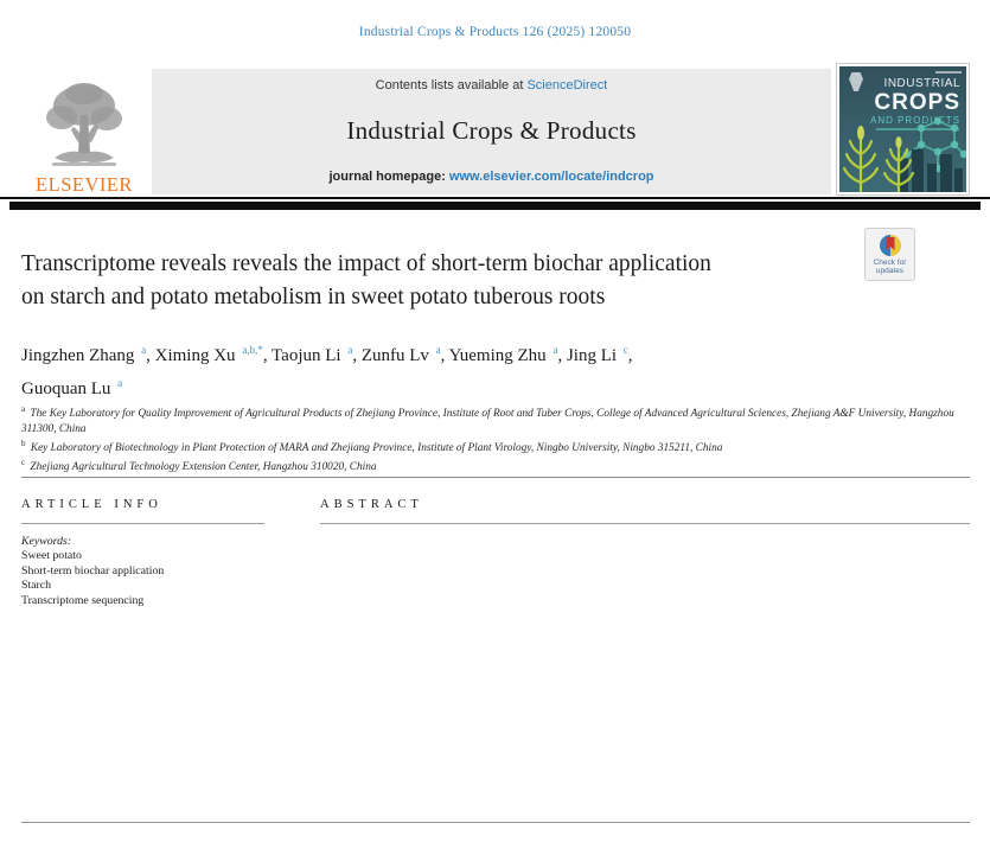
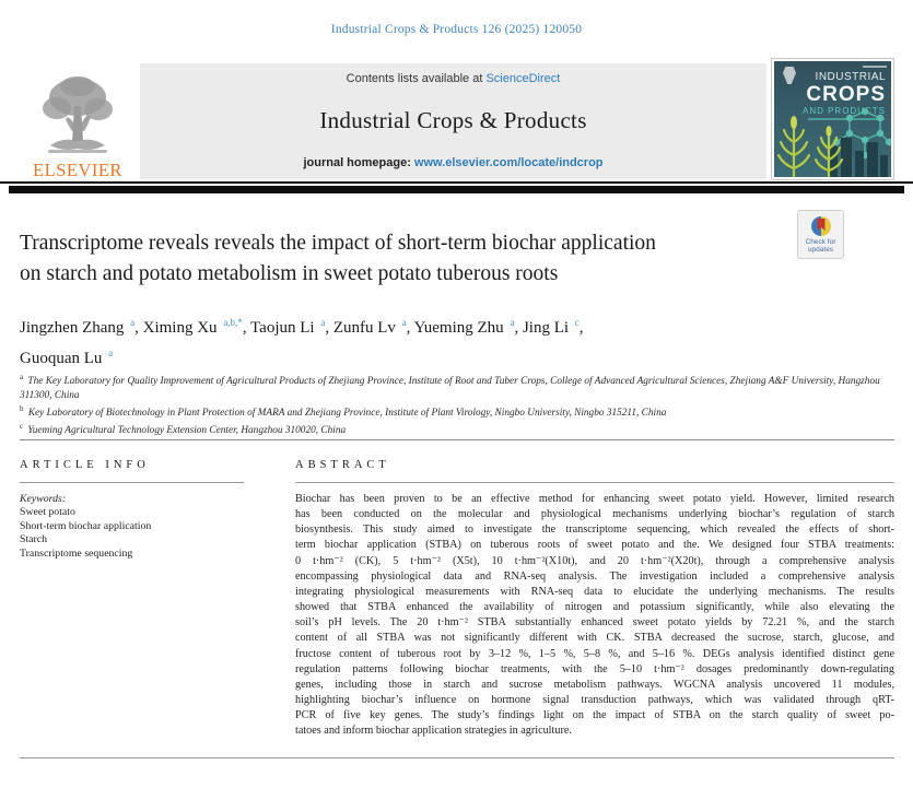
  Industrial Crops & Products 126 (2025) 120050
  ELSEVIER
  Contents lists available at ScienceDirect
  Industrial Crops & Products
  journal homepage: www.elsevier.com/locate/indcrop
  INDUSTRIAL
  CROPS
  AND PRODUCTS
  Transcriptome reveals reveals the impact of short-term biochar application
  on starch and potato metabolism in sweet potato tuberous roots
  Jingzhen Zhang a, Ximing Xu a,b,*, Taojun Li a, Zunfu Lv a, Yueming Zhu a, Jing Li c,
  Guoquan Lu a
  a The Key Laboratory for Quality Improvement of Agricultural Products of Zhejiang Province, Institute of Root and Tuber Crops, College of Advanced Agricultural Sciences, Zhejiang A&F University, Hangzhou 311300, China
  b Key Laboratory of Biotechnology in Plant Protection of MARA and Zhejiang Province, Institute of Plant Virology, Ningbo University, Ningbo 315211, China
- c Zhejiang Agricultural Technology Extension Center, Hangzhou 310020, China
+ c Yueming Agricultural Technology Extension Center, Hangzhou 310020, China
  ARTICLE INFO
  Keywords:
  Sweet potato
  Short-term biochar application
  Starch
  Transcriptome sequencing
  ABSTRACT
+ Biochar has been proven to be an effective method for enhancing sweet potato yield. However, limited research
+ has been conducted on the molecular and physiological mechanisms underlying biochar’s regulation of starch
+ biosynthesis. This study aimed to investigate the transcriptome sequencing, which revealed the effects of short-
+ term biochar application (STBA) on tuberous roots of sweet potato and the. We designed four STBA treatments:
+ 0 t·hm⁻² (CK), 5 t·hm⁻² (X5t), 10 t·hm⁻²(X10t), and 20 t·hm⁻²(X20t), through a comprehensive analysis
+ encompassing physiological data and RNA-seq analysis. The investigation included a comprehensive analysis
+ integrating physiological measurements with RNA-seq data to elucidate the underlying mechanisms. The results
+ showed that STBA enhanced the availability of nitrogen and potassium significantly, while also elevating the
+ soil’s pH levels. The 20 t·hm⁻² STBA substantially enhanced sweet potato yields by 72.21 %, and the starch
+ content of all STBA was not significantly different with CK. STBA decreased the sucrose, starch, glucose, and
+ fructose content of tuberous root by 3–12 %, 1–5 %, 5–8 %, and 5–16 %. DEGs analysis identified distinct gene
+ regulation patterns following biochar treatments, with the 5–10 t·hm⁻² dosages predominantly down-regulating
+ genes, including those in starch and sucrose metabolism pathways. WGCNA analysis uncovered 11 modules,
+ highlighting biochar’s influence on hormone signal transduction pathways, which was validated through qRT-
+ PCR of five key genes. The study’s findings light on the impact of STBA on the starch quality of sweet po-
+ tatoes and inform biochar application strategies in agriculture.
